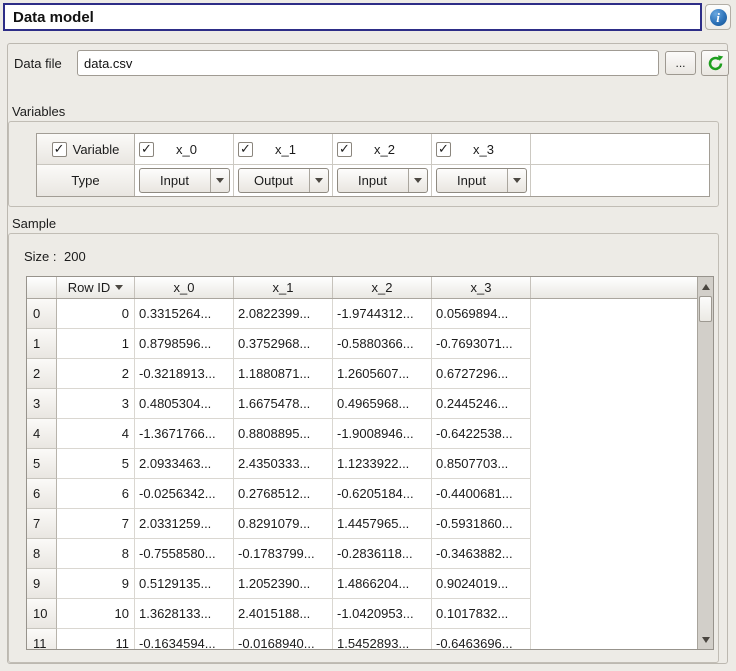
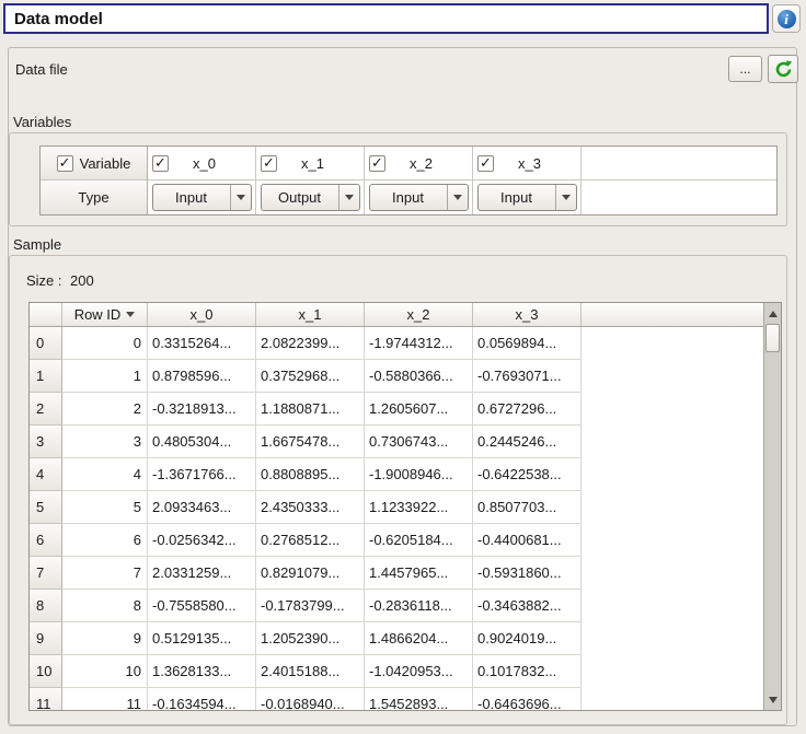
  Data model
  i
  Data file
- data.csv
  ...
  Variables
  Variable
  x_0
  x_1
  x_2
  x_3
  Type
  Input
  Output
  Input
  Input
  Sample
  Size :
  200
  Row ID
  x_0
  x_1
  x_2
  x_3
  0
  0
  0.3315264...
  2.0822399...
  -1.9744312...
  0.0569894...
  1
  1
  0.8798596...
  0.3752968...
  -0.5880366...
  -0.7693071...
  2
  2
  -0.3218913...
  1.1880871...
  1.2605607...
  0.6727296...
  3
  3
  0.4805304...
  1.6675478...
- 0.4965968...
+ 0.7306743...
  0.2445246...
  4
  4
  -1.3671766...
  0.8808895...
  -1.9008946...
  -0.6422538...
  5
  5
  2.0933463...
  2.4350333...
  1.1233922...
  0.8507703...
  6
  6
  -0.0256342...
  0.2768512...
  -0.6205184...
  -0.4400681...
  7
  7
  2.0331259...
  0.8291079...
  1.4457965...
  -0.5931860...
  8
  8
  -0.7558580...
  -0.1783799...
  -0.2836118...
  -0.3463882...
  9
  9
  0.5129135...
  1.2052390...
  1.4866204...
  0.9024019...
  10
  10
  1.3628133...
  2.4015188...
  -1.0420953...
  0.1017832...
  11
  11
  -0.1634594...
  -0.0168940...
  1.5452893...
  -0.6463696...
